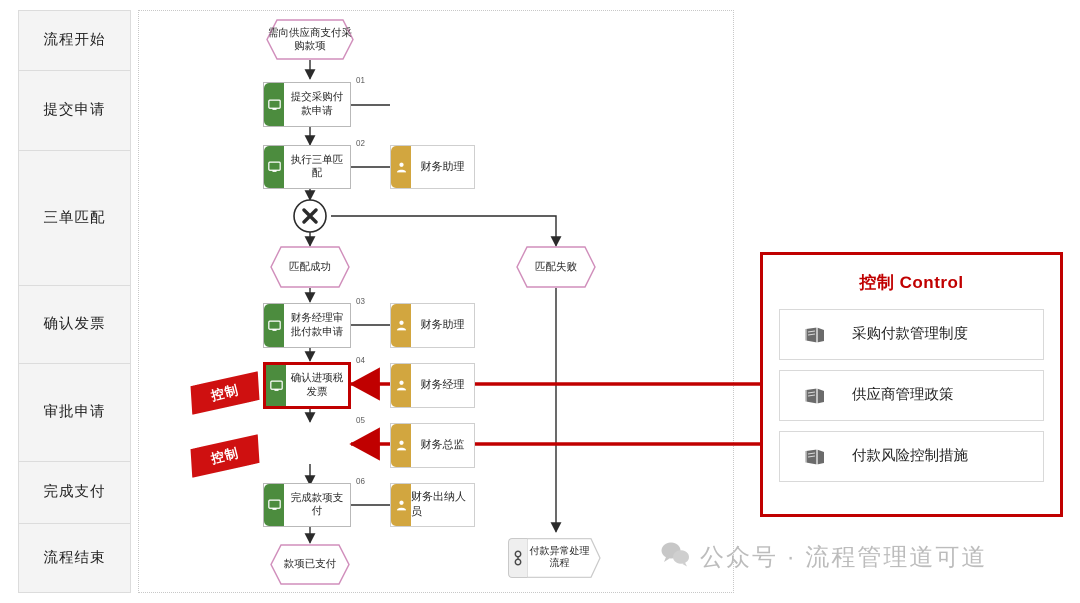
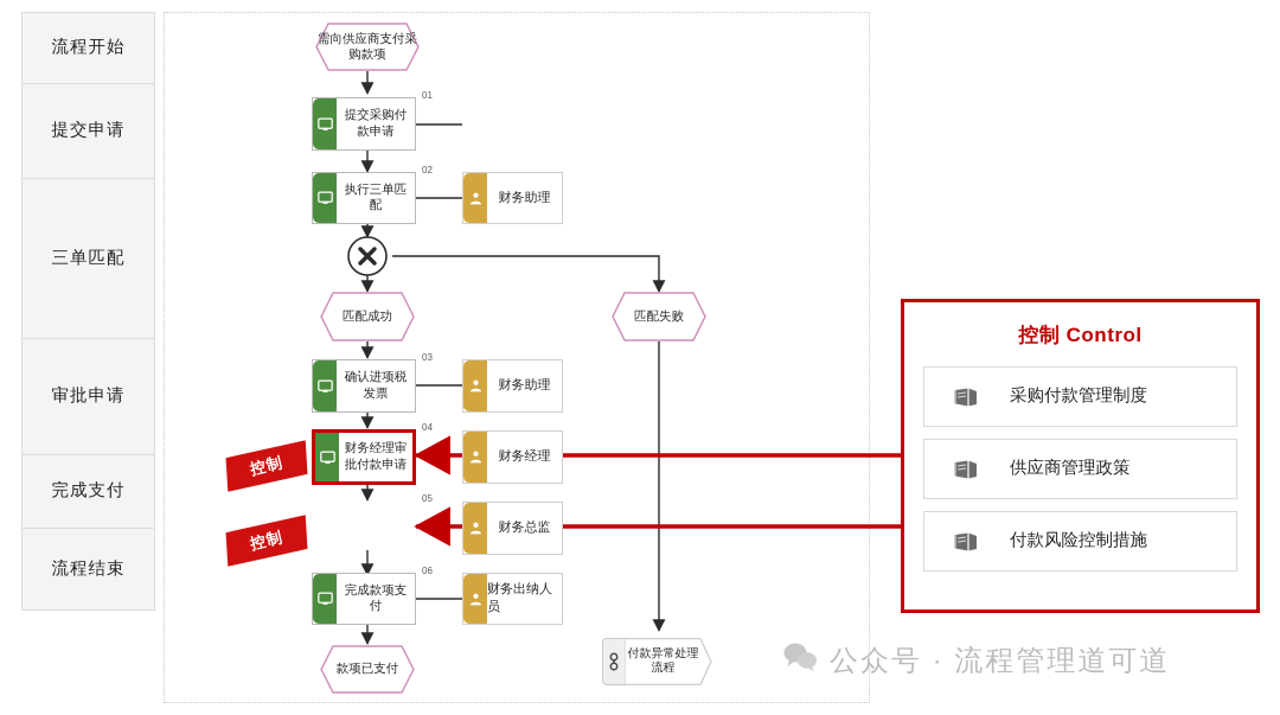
  流程开始
  提交申请
  三单匹配
- 确认发票
  审批申请
  完成支付
  流程结束
  需向供应商支付采购款项
  提交采购付款申请
  01
  执行三单匹配
  02
  财务助理
  匹配成功
  匹配失败
- 财务经理审批付款申请
+ 确认进项税发票
  03
  财务助理
  财务经理
- 确认进项税发票
+ 财务经理审批付款申请
  04
  财务总监
  05
  完成款项支付
  06
  财务出纳人员
  款项已支付
  付款异常处理流程
  控制 Control
  采购付款管理制度
  供应商管理政策
  付款风险控制措施
  公众号 · 流程管理道可道
